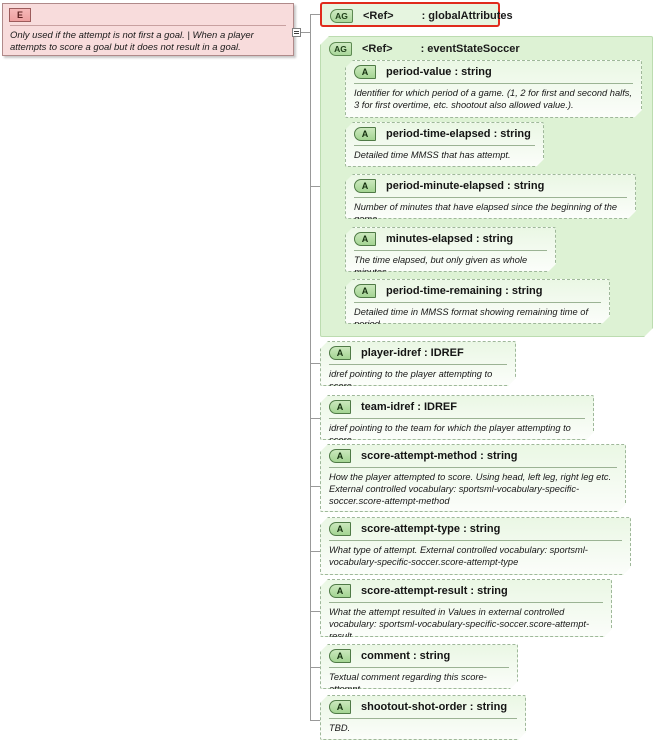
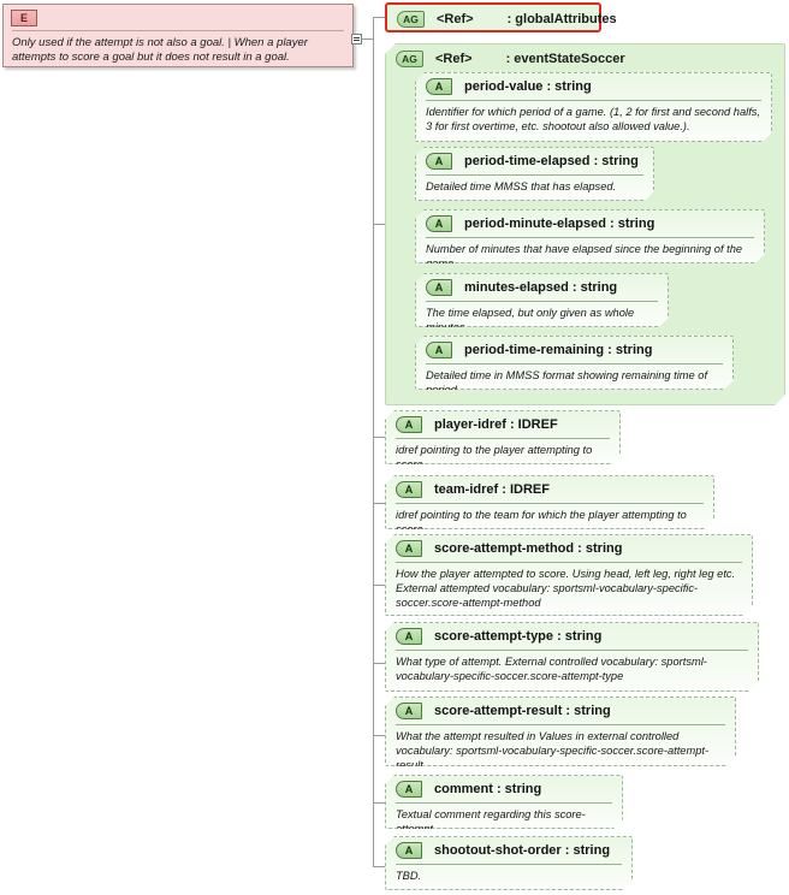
  E
- Only used if the attempt is not first a goal. | When a player attempts to score a goal but it does not result in a goal.
+ Only used if the attempt is not also a goal. | When a player attempts to score a goal but it does not result in a goal.
  AG
  <Ref>
  : globalAttributes
  AG
  <Ref>
  : eventStateSoccer
  A
  period-value : string
  Identifier for which period of a game. (1, 2 for first and second halfs, 3 for first overtime, etc. shootout also allowed value.).
  A
  period-time-elapsed : string
- Detailed time MMSS that has attempt.
+ Detailed time MMSS that has elapsed.
  A
  period-minute-elapsed : string
  Number of minutes that have elapsed since the beginning of the
  A
  minutes-elapsed : string
  The time elapsed, but only given as whole
  A
  period-time-remaining : string
  Detailed time in MMSS format showing remaining time of
  A
  player-idref : IDREF
  idref pointing to the player attempting to
  A
  team-idref : IDREF
  idref pointing to the team for which the player attempting to
  A
  score-attempt-method : string
- How the player attempted to score. Using head, left leg, right leg etc. External controlled vocabulary: sportsml-vocabulary-specific-soccer.score-attempt-method
+ How the player attempted to score. Using head, left leg, right leg etc. External attempted vocabulary: sportsml-vocabulary-specific-soccer.score-attempt-method
  A
  score-attempt-type : string
  What type of attempt. External controlled vocabulary: sportsml-vocabulary-specific-soccer.score-attempt-type
  A
  score-attempt-result : string
  What the attempt resulted in Values in external controlled vocabulary: sportsml-vocabulary-specific-soccer.score-attempt-result
  A
  comment : string
  Textual comment regarding this score-
  A
  shootout-shot-order : string
  TBD.
